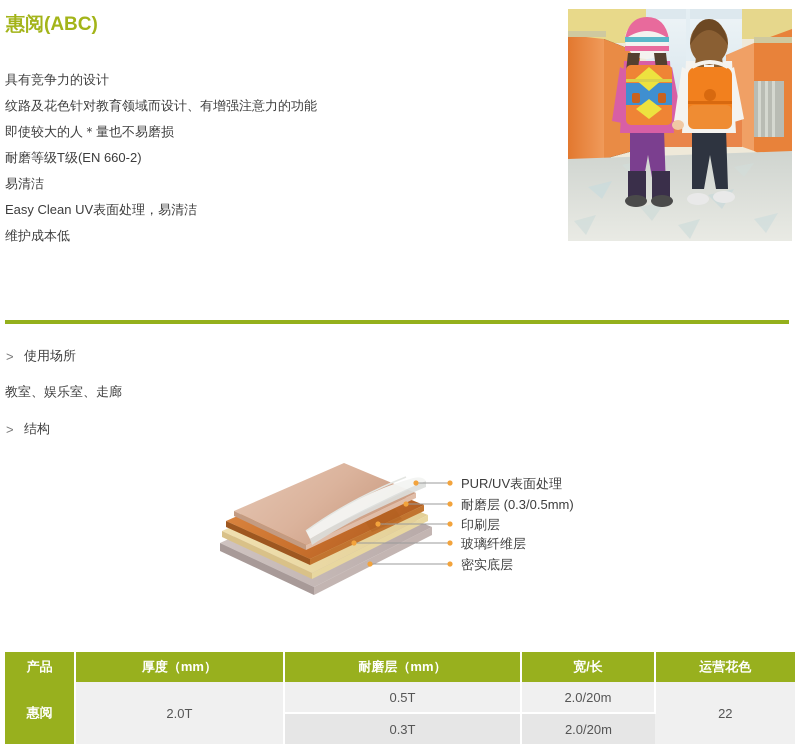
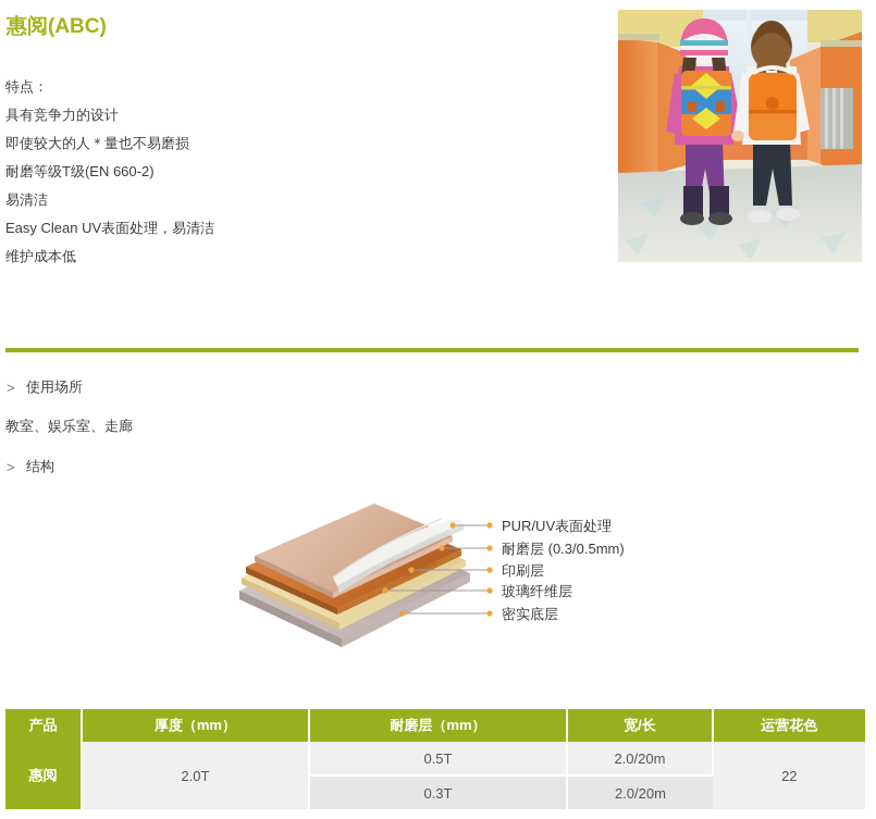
  惠阅(ABC)
+ 特点：
  具有竞争力的设计
- 纹路及花色针对教育领域而设计、有增强注意力的功能
  即使较大的人＊量也不易磨损
  耐磨等级T级(EN 660-2)
  易清洁
  Easy Clean UV表面处理，易清洁
  维护成本低
  >
  使用场所
  教室、娱乐室、走廊
  >
  结构
  PUR/UV表面处理
  耐磨层 (0.3/0.5mm)
  印刷层
  玻璃纤维层
  密实底层
  产品	厚度（mm）	耐磨层（mm）	宽/长	运营花色
  惠阅	2.0T	0.5T	2.0/20m	22
  0.3T	2.0/20m
